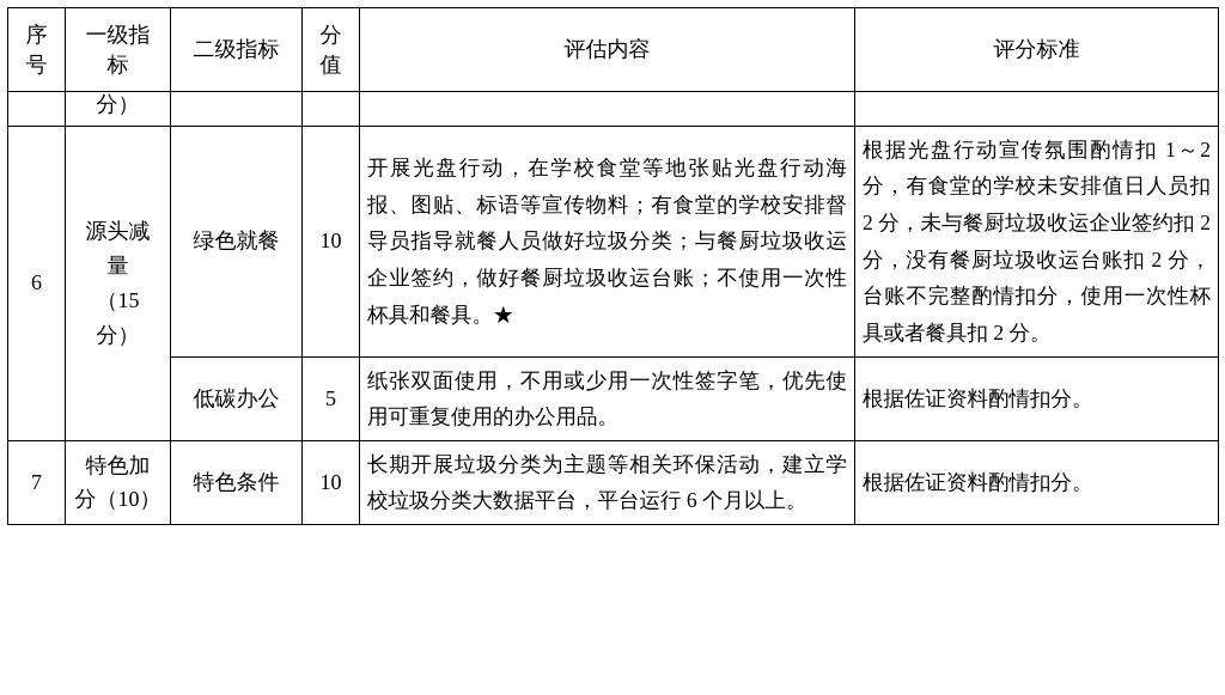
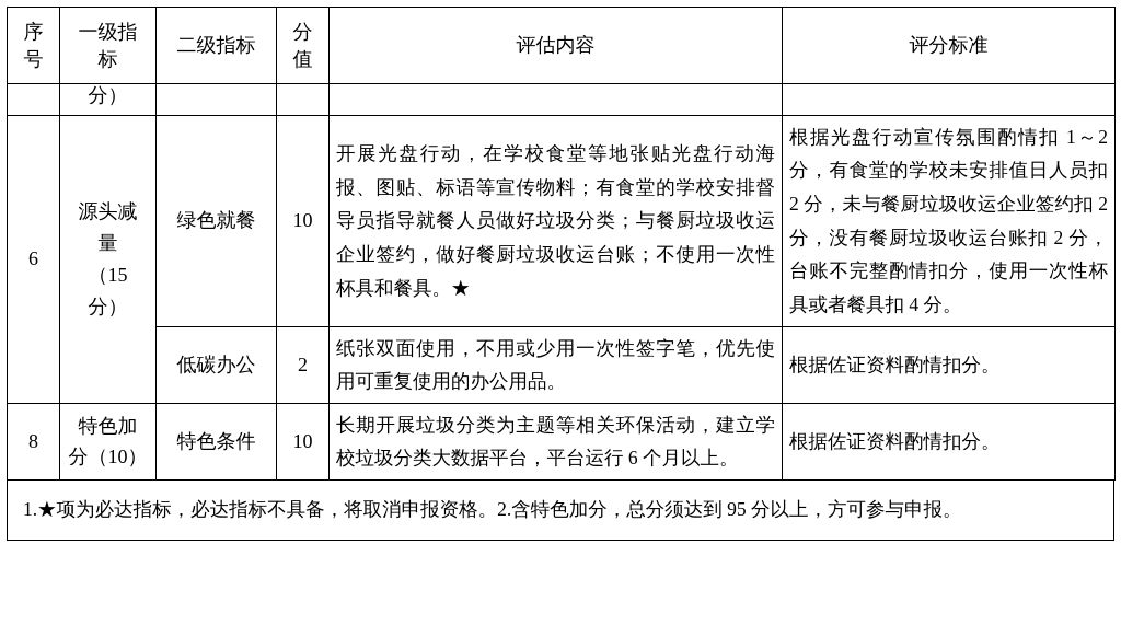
  序号	一级指标	二级指标	分值	评估内容	评分标准
  	分）
- 6	源头减量（15分）	绿色就餐	10	开展光盘行动，在学校食堂等地张贴光盘行动海报、图贴、标语等宣传物料；有食堂的学校安排督导员指导就餐人员做好垃圾分类；与餐厨垃圾收运企业签约，做好餐厨垃圾收运台账；不使用一次性杯具和餐具。★	根据光盘行动宣传氛围酌情扣 1～2 分，有食堂的学校未安排值日人员扣 2 分，未与餐厨垃圾收运企业签约扣 2 分，没有餐厨垃圾收运台账扣 2 分，台账不完整酌情扣分，使用一次性杯具或者餐具扣 2 分。
+ 6	源头减量（15分）	绿色就餐	10	开展光盘行动，在学校食堂等地张贴光盘行动海报、图贴、标语等宣传物料；有食堂的学校安排督导员指导就餐人员做好垃圾分类；与餐厨垃圾收运企业签约，做好餐厨垃圾收运台账；不使用一次性杯具和餐具。★	根据光盘行动宣传氛围酌情扣 1～2 分，有食堂的学校未安排值日人员扣 2 分，未与餐厨垃圾收运企业签约扣 2 分，没有餐厨垃圾收运台账扣 2 分，台账不完整酌情扣分，使用一次性杯具或者餐具扣 4 分。
- 低碳办公	5	纸张双面使用，不用或少用一次性签字笔，优先使用可重复使用的办公用品。	根据佐证资料酌情扣分。
+ 低碳办公	2	纸张双面使用，不用或少用一次性签字笔，优先使用可重复使用的办公用品。	根据佐证资料酌情扣分。
- 7	特色加分（10）	特色条件	10	长期开展垃圾分类为主题等相关环保活动，建立学校垃圾分类大数据平台，平台运行 6 个月以上。	根据佐证资料酌情扣分。
+ 8	特色加分（10）	特色条件	10	长期开展垃圾分类为主题等相关环保活动，建立学校垃圾分类大数据平台，平台运行 6 个月以上。	根据佐证资料酌情扣分。
+ 1.★项为必达指标，必达指标不具备，将取消申报资格。2.含特色加分，总分须达到 95 分以上，方可参与申报。
